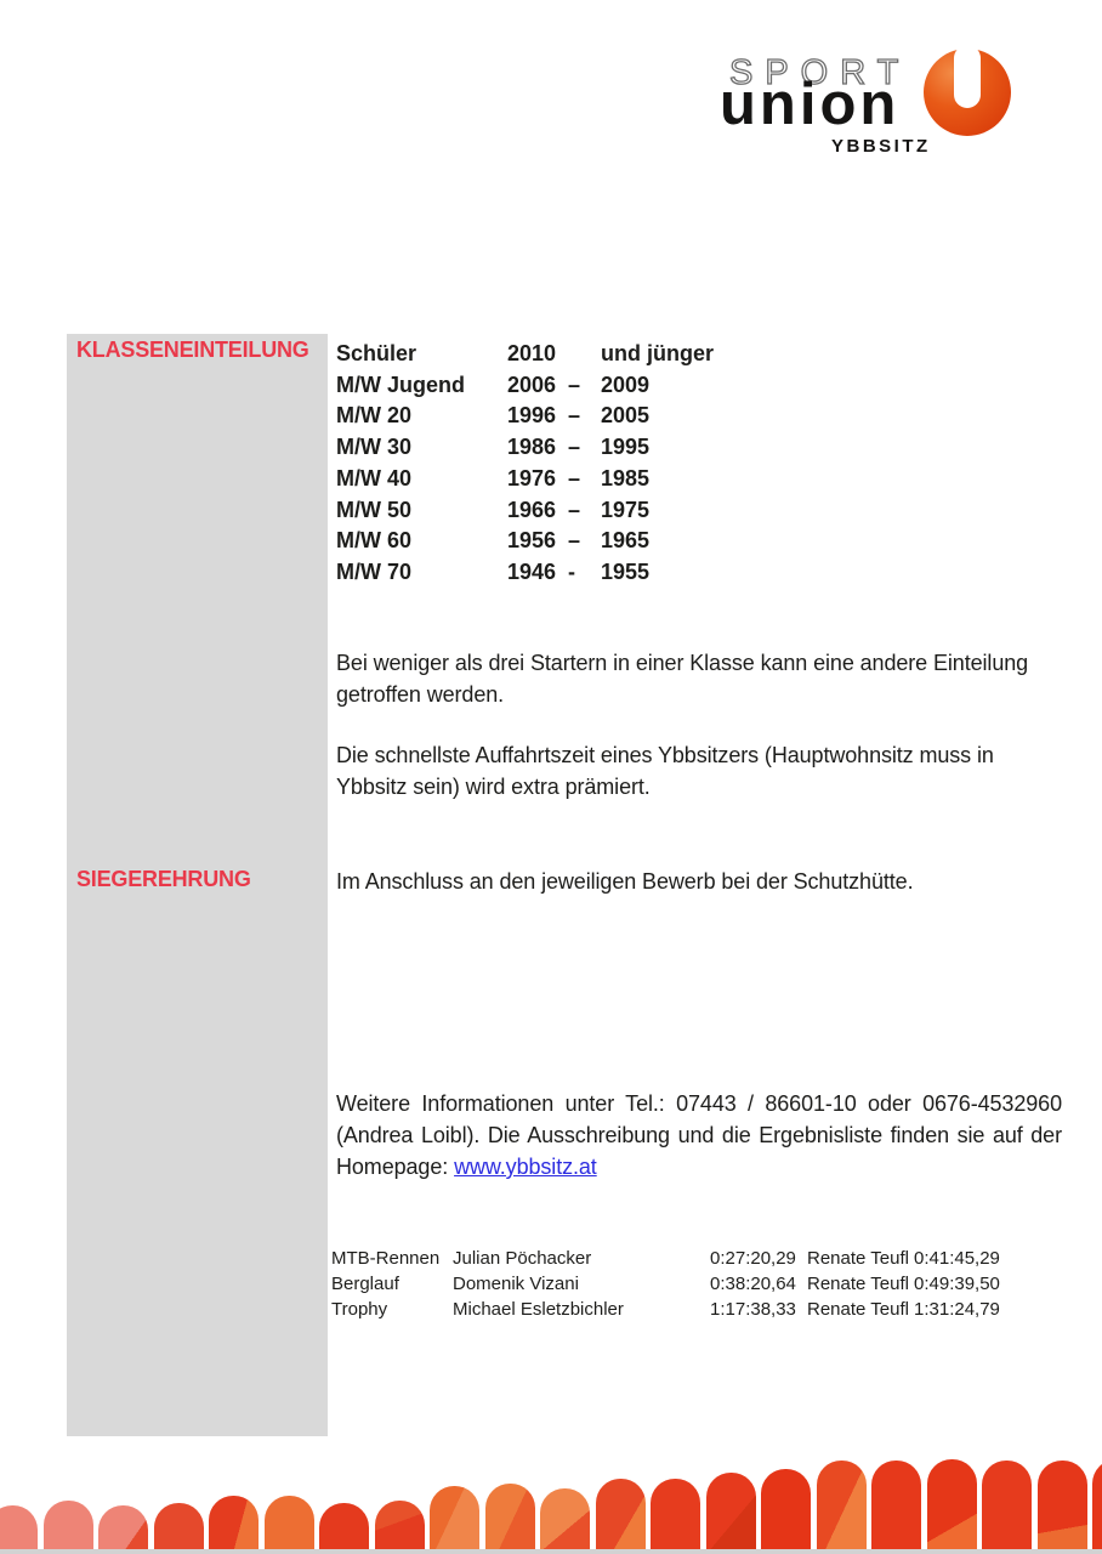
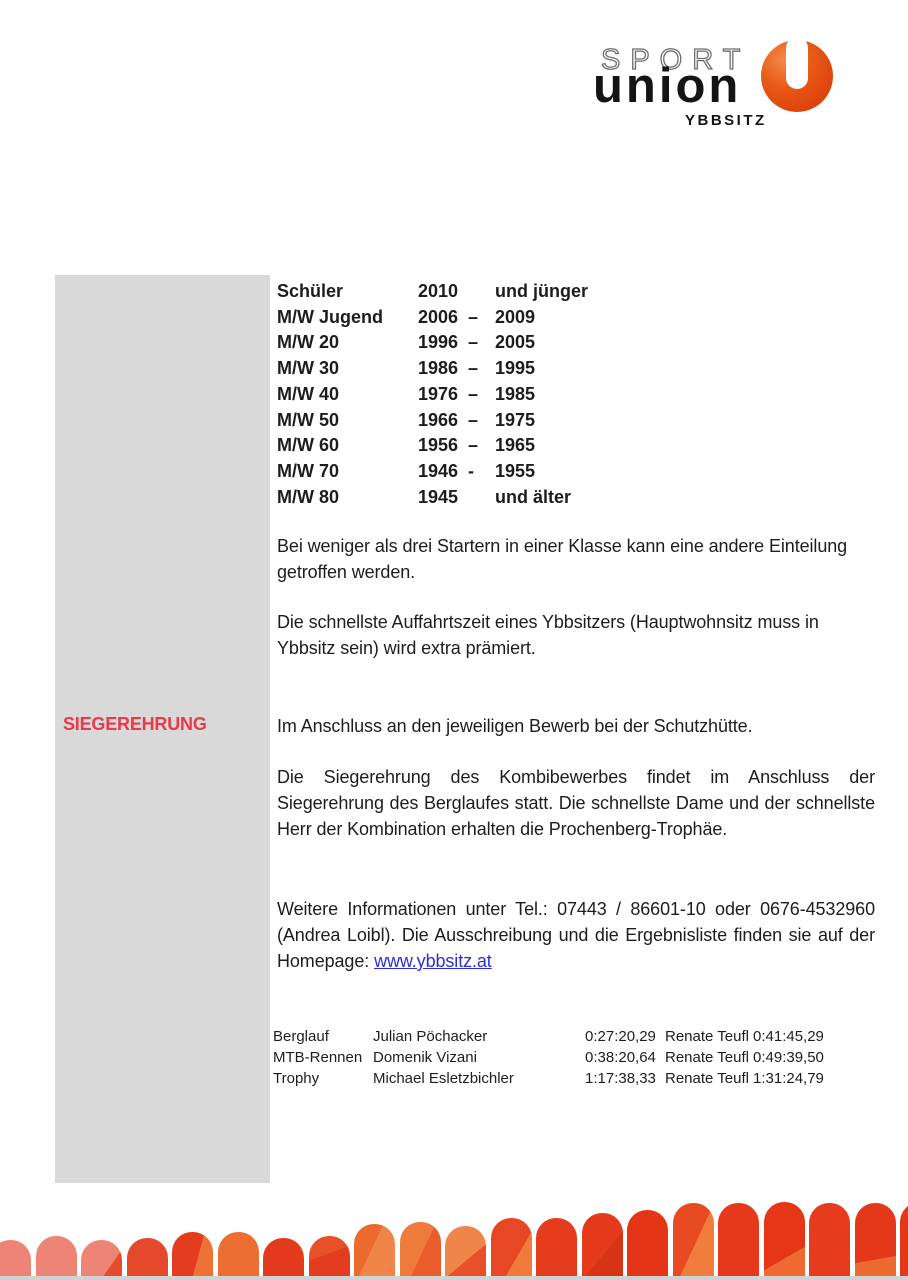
  SPORT
  union
  YBBSITZ
- KLASSENEINTEILUNG
  SIEGEREHRUNG
  Schüler
  2010
  und jünger
  M/W Jugend
  2006
  –
  2009
  M/W 20
  1996
  –
  2005
  M/W 30
  1986
  –
  1995
  M/W 40
  1976
  –
  1985
  M/W 50
  1966
  –
  1975
  M/W 60
  1956
  –
  1965
  M/W 70
  1946
  -
  1955
+ M/W 80
+ 1945
+ und älter
  Bei weniger als drei Startern in einer Klasse kann eine andere Einteilung getroffen werden.
  Die schnellste Auffahrtszeit eines Ybbsitzers (Hauptwohnsitz muss in Ybbsitz sein) wird extra prämiert.
  Im Anschluss an den jeweiligen Bewerb bei der Schutzhütte.
+ Die Siegerehrung des Kombibewerbes findet im Anschluss der Siegerehrung des Berglaufes statt. Die schnellste Dame und der schnellste Herr der Kombination erhalten die Prochenberg-Trophäe.
  Weitere Informationen unter Tel.: 07443 / 86601-10 oder 0676-4532960 (Andrea Loibl). Die Ausschreibung und die Ergebnisliste finden sie auf der Homepage: www.ybbsitz.at
- MTB-Rennen
+ Berglauf
  Julian Pöchacker
  0:27:20,29
  Renate Teufl
  0:41:45,29
- Berglauf
+ MTB-Rennen
  Domenik Vizani
  0:38:20,64
  Renate Teufl
  0:49:39,50
  Trophy
  Michael Esletzbichler
  1:17:38,33
  Renate Teufl
  1:31:24,79
